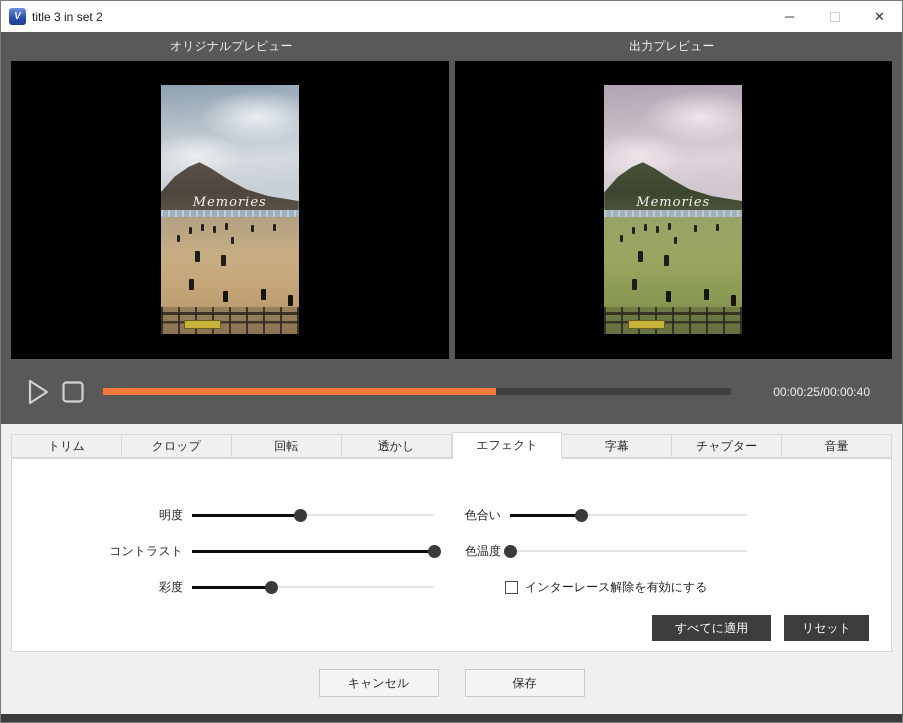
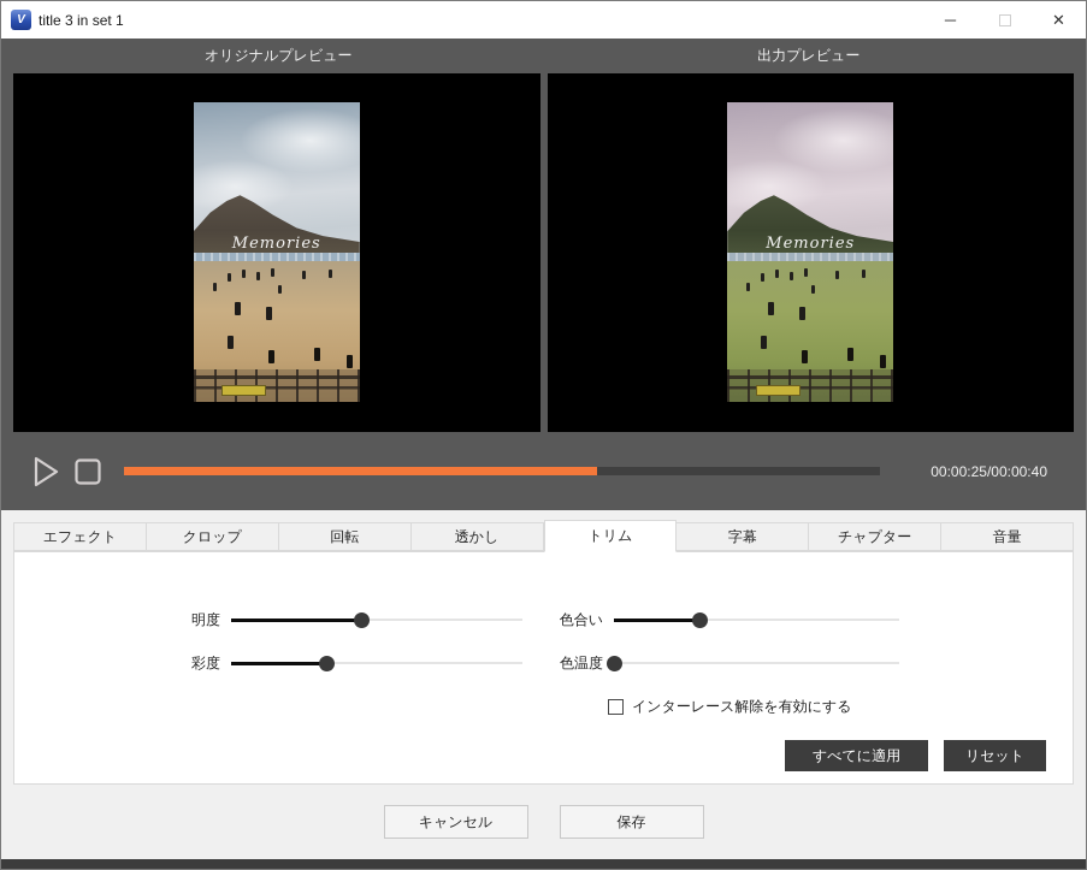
  V
- title 3 in set 2
+ title 3 in set 1
  ─
  ✕
  オリジナルプレビュー
  出力プレビュー
  Memories
  Memories
  00:00:25/00:00:40
- トリム
+ エフェクト
  クロップ
  回転
  透かし
- エフェクト
+ トリム
  字幕
  チャプター
  音量
  明度
- コントラスト
  彩度
  色合い
  色温度
  インターレース解除を有効にする
  すべてに適用
  リセット
  キャンセル
  保存
